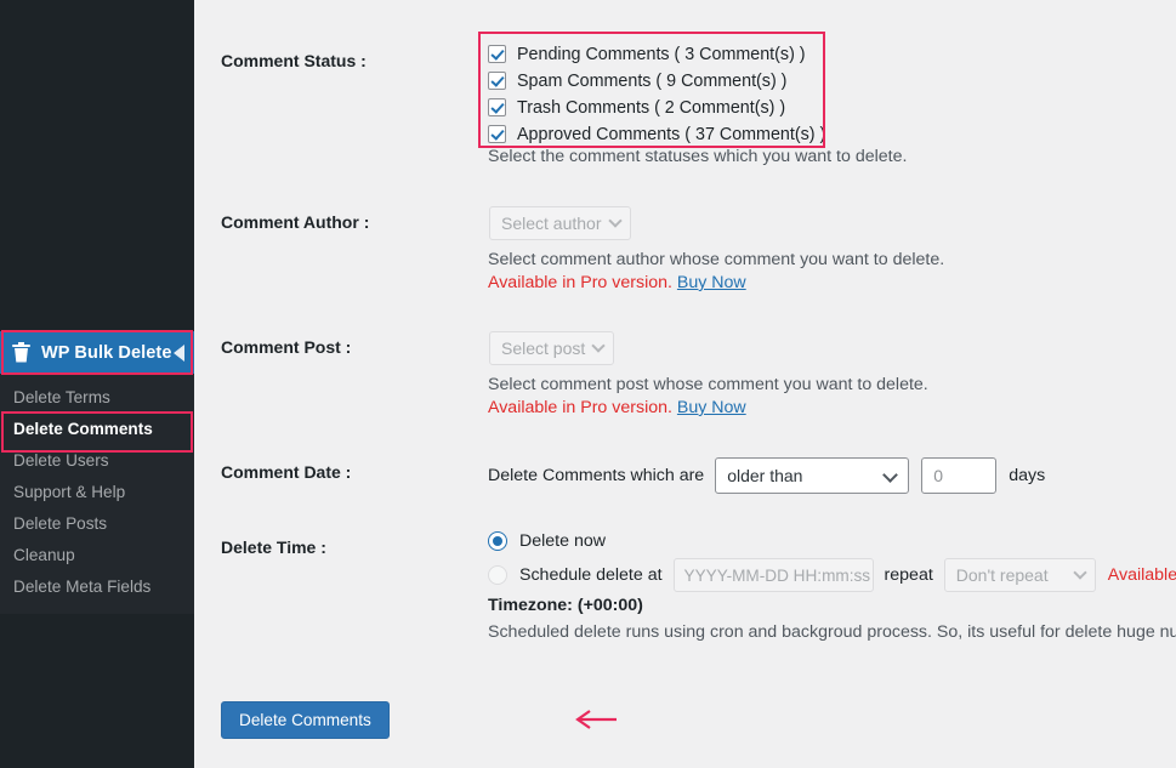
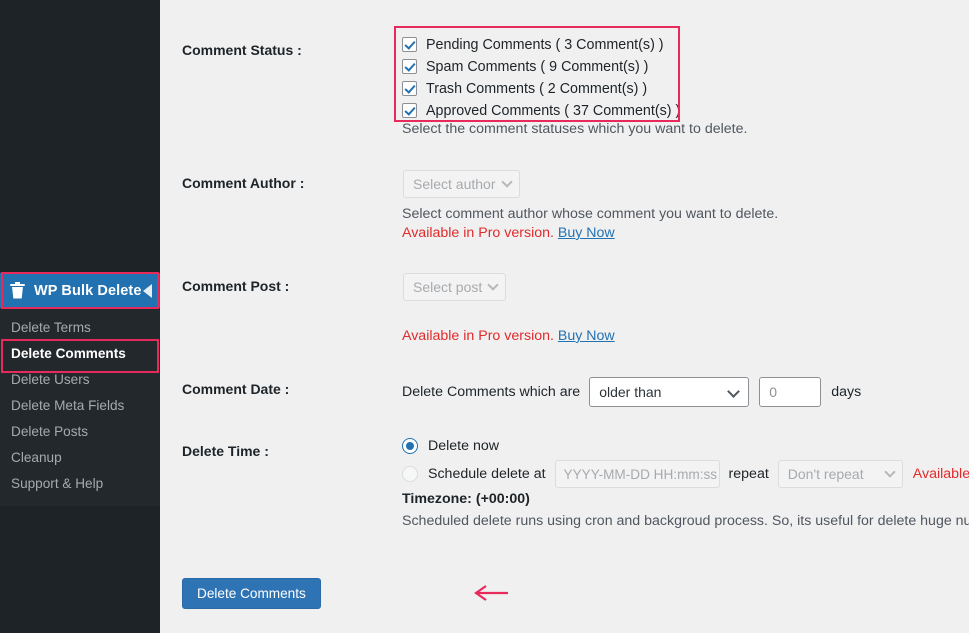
  WP Bulk Delete
  Delete Terms
  Delete Comments
  Delete Users
- Support & Help
+ Delete Meta Fields
  Delete Posts
  Cleanup
- Delete Meta Fields
+ Support & Help
  Comment Status :
  Pending Comments ( 3 Comment(s) )
  Spam Comments ( 9 Comment(s) )
  Trash Comments ( 2 Comment(s) )
  Approved Comments ( 37 Comment(s) )
  Select the comment statuses which you want to delete.
  Comment Author :
  Select author
  Select comment author whose comment you want to delete.
  Available in Pro version. Buy Now
  Comment Post :
  Select post
- Select comment post whose comment you want to delete.
  Available in Pro version. Buy Now
  Comment Date :
  Delete Comments which are
  older than
  0
  days
  Delete Time :
  Delete now
  Schedule delete at
  YYYY-MM-DD HH:mm:ss
  repeat
  Don't repeat
  Available
  Timezone: (+00:00)
  Scheduled delete runs using cron and backgroud process. So, its useful for delete huge nu
  Delete Comments
